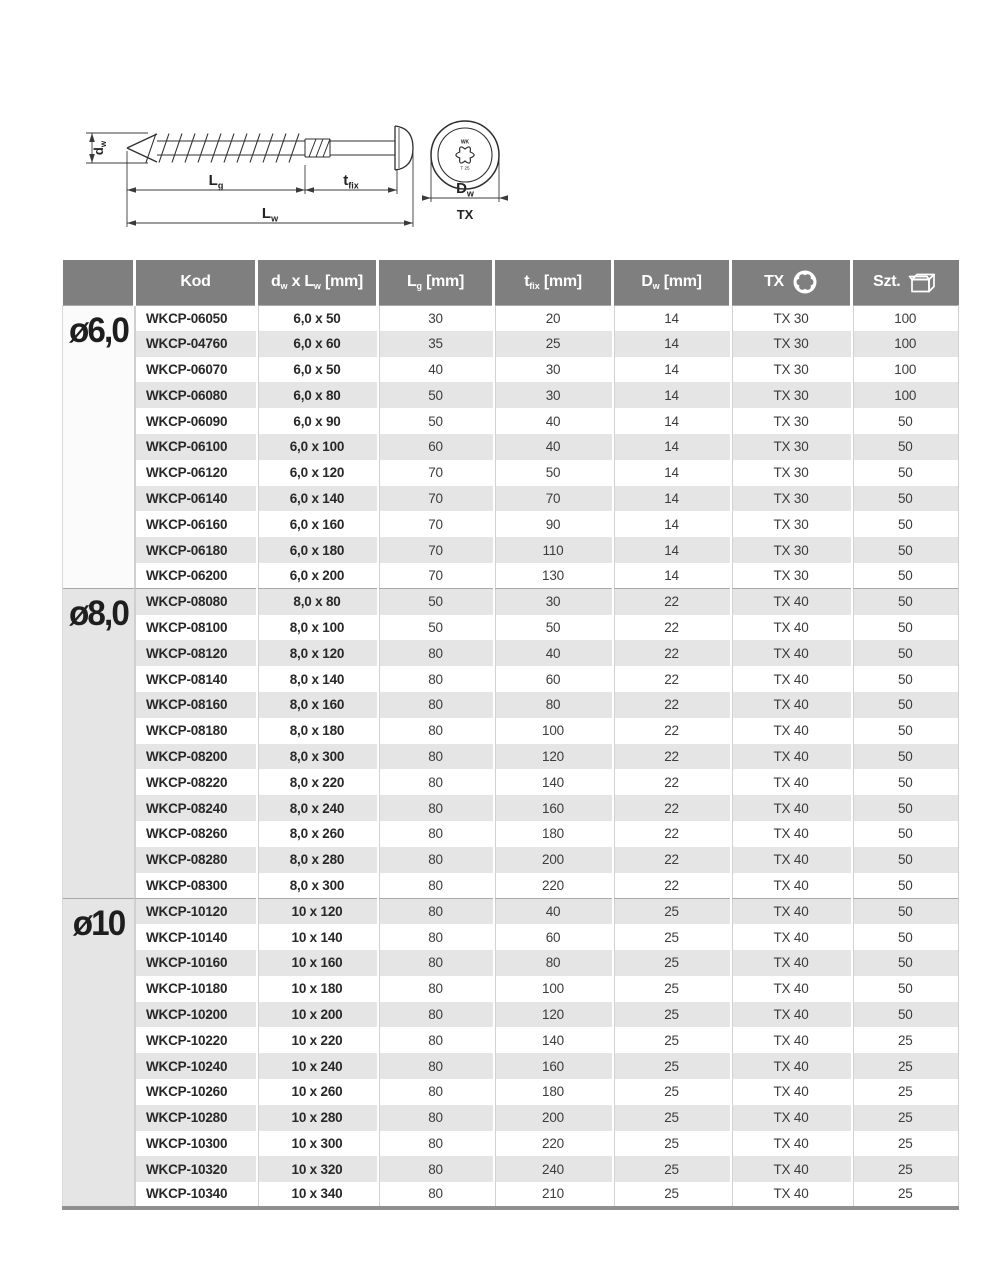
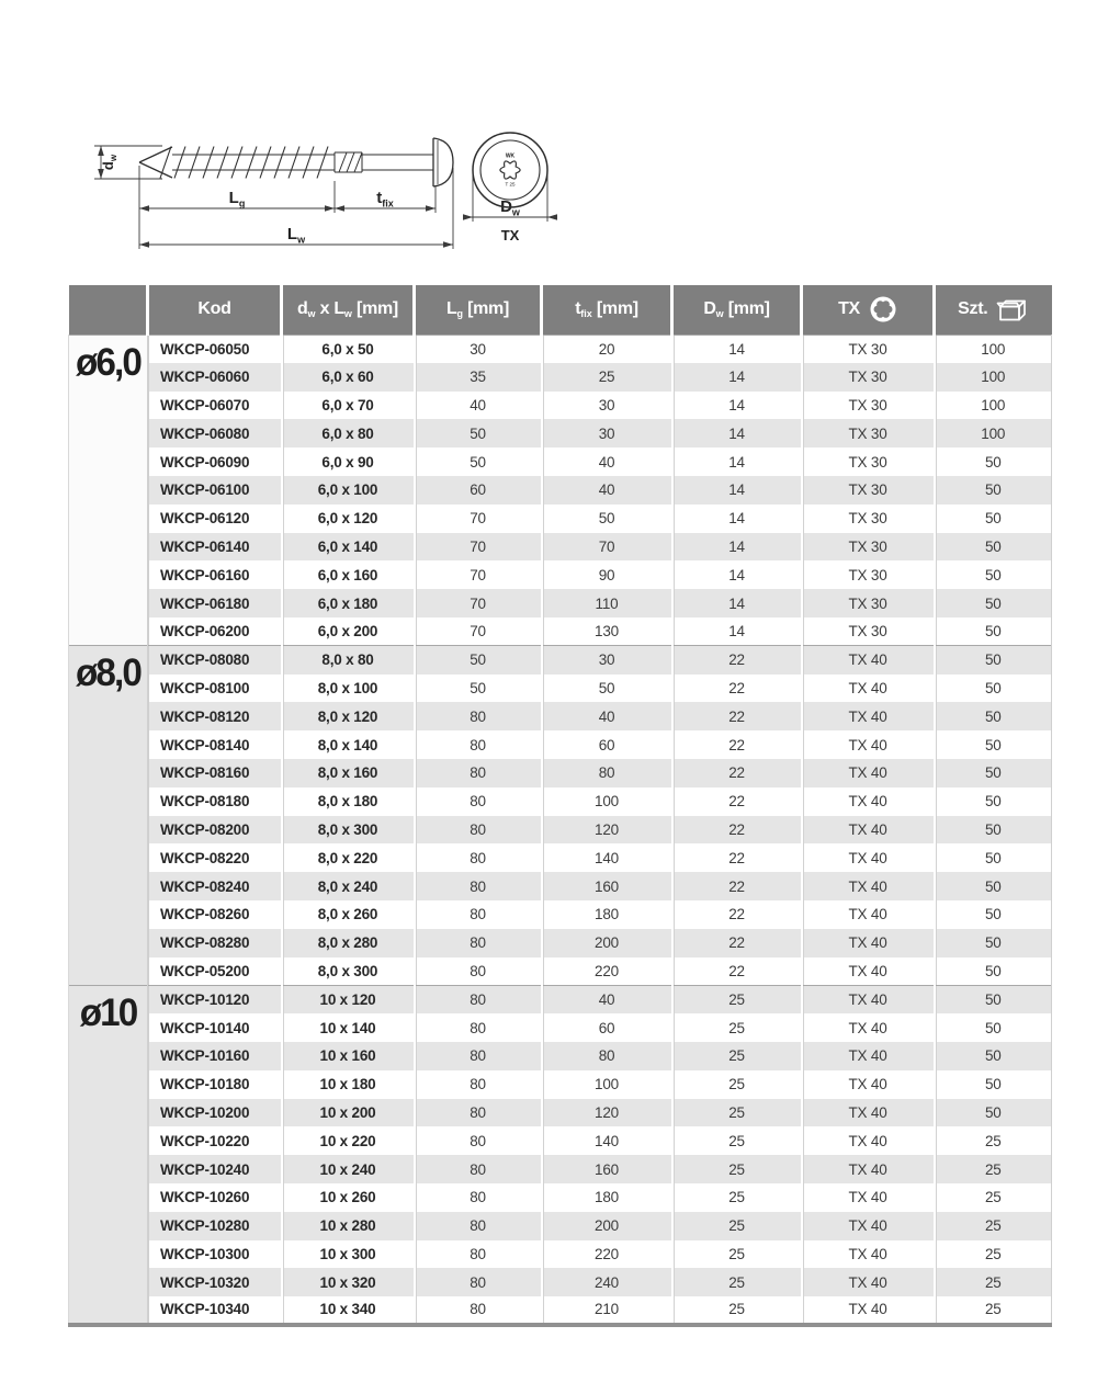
  Lg
  tfix
  Lw
  TX
  	Kod	dw x Lw [mm]	Lg [mm]	tfix [mm]	Dw [mm]	TX	Szt.
  ø6,0	WKCP-06050	6,0 x 50	30	20	14	TX 30	100
- WKCP-04760	6,0 x 60	35	25	14	TX 30	100
+ WKCP-06060	6,0 x 60	35	25	14	TX 30	100
- WKCP-06070	6,0 x 50	40	30	14	TX 30	100
+ WKCP-06070	6,0 x 70	40	30	14	TX 30	100
  WKCP-06080	6,0 x 80	50	30	14	TX 30	100
  WKCP-06090	6,0 x 90	50	40	14	TX 30	50
  WKCP-06100	6,0 x 100	60	40	14	TX 30	50
  WKCP-06120	6,0 x 120	70	50	14	TX 30	50
  WKCP-06140	6,0 x 140	70	70	14	TX 30	50
  WKCP-06160	6,0 x 160	70	90	14	TX 30	50
  WKCP-06180	6,0 x 180	70	110	14	TX 30	50
  WKCP-06200	6,0 x 200	70	130	14	TX 30	50
  ø8,0	WKCP-08080	8,0 x 80	50	30	22	TX 40	50
  WKCP-08100	8,0 x 100	50	50	22	TX 40	50
  WKCP-08120	8,0 x 120	80	40	22	TX 40	50
  WKCP-08140	8,0 x 140	80	60	22	TX 40	50
  WKCP-08160	8,0 x 160	80	80	22	TX 40	50
  WKCP-08180	8,0 x 180	80	100	22	TX 40	50
  WKCP-08200	8,0 x 300	80	120	22	TX 40	50
  WKCP-08220	8,0 x 220	80	140	22	TX 40	50
  WKCP-08240	8,0 x 240	80	160	22	TX 40	50
  WKCP-08260	8,0 x 260	80	180	22	TX 40	50
  WKCP-08280	8,0 x 280	80	200	22	TX 40	50
- WKCP-08300	8,0 x 300	80	220	22	TX 40	50
+ WKCP-05200	8,0 x 300	80	220	22	TX 40	50
  ø10	WKCP-10120	10 x 120	80	40	25	TX 40	50
  WKCP-10140	10 x 140	80	60	25	TX 40	50
  WKCP-10160	10 x 160	80	80	25	TX 40	50
  WKCP-10180	10 x 180	80	100	25	TX 40	50
  WKCP-10200	10 x 200	80	120	25	TX 40	50
  WKCP-10220	10 x 220	80	140	25	TX 40	25
  WKCP-10240	10 x 240	80	160	25	TX 40	25
  WKCP-10260	10 x 260	80	180	25	TX 40	25
  WKCP-10280	10 x 280	80	200	25	TX 40	25
  WKCP-10300	10 x 300	80	220	25	TX 40	25
  WKCP-10320	10 x 320	80	240	25	TX 40	25
  WKCP-10340	10 x 340	80	210	25	TX 40	25
